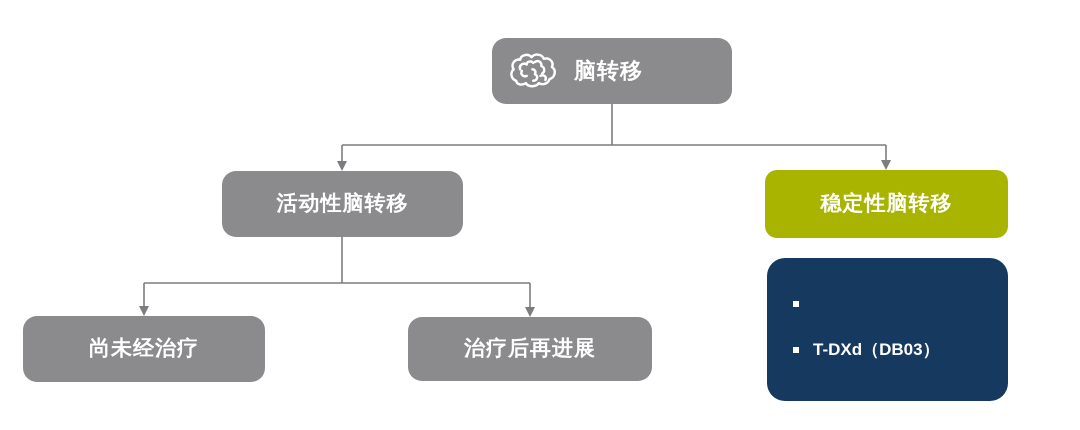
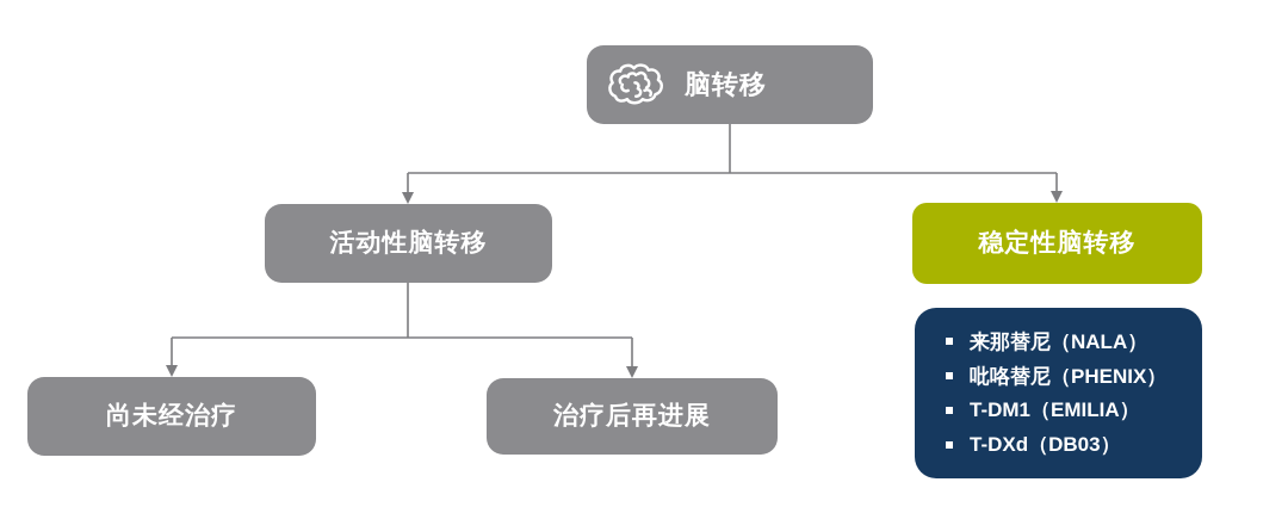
  脑转移
  活动性脑转移
  稳定性脑转移
  尚未经治疗
  治疗后再进展
+ 来那替尼（NALA）
+ 吡咯替尼（PHENIX）
+ T-DM1（EMILIA）
  T-DXd（DB03）
